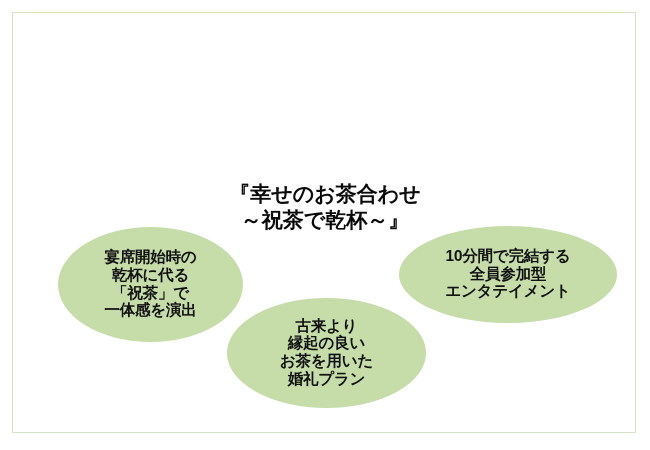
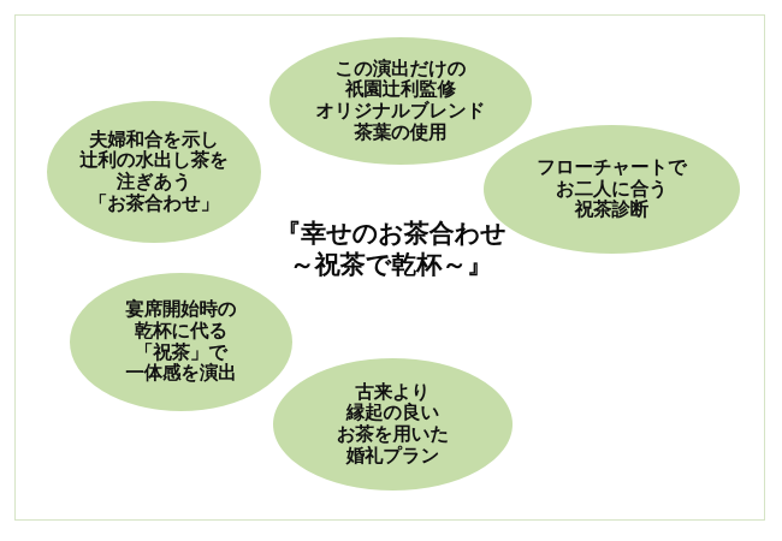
+ この演出だけの
+ 祇園辻利監修
+ オリジナルブレンド
+ 茶葉の使用
+ 夫婦和合を示し
+ 辻利の水出し茶を
+ 注ぎあう
+ 「お茶合わせ」
+ フローチャートで
+ お二人に合う
+ 祝茶診断
  宴席開始時の
  乾杯に代る
  「祝茶」で
  一体感を演出
  古来より
  縁起の良い
  お茶を用いた
  婚礼プラン
- 10分間で完結する
- 全員参加型
- エンタテイメント
  『幸せのお茶合わせ
  ～祝茶で乾杯～』
